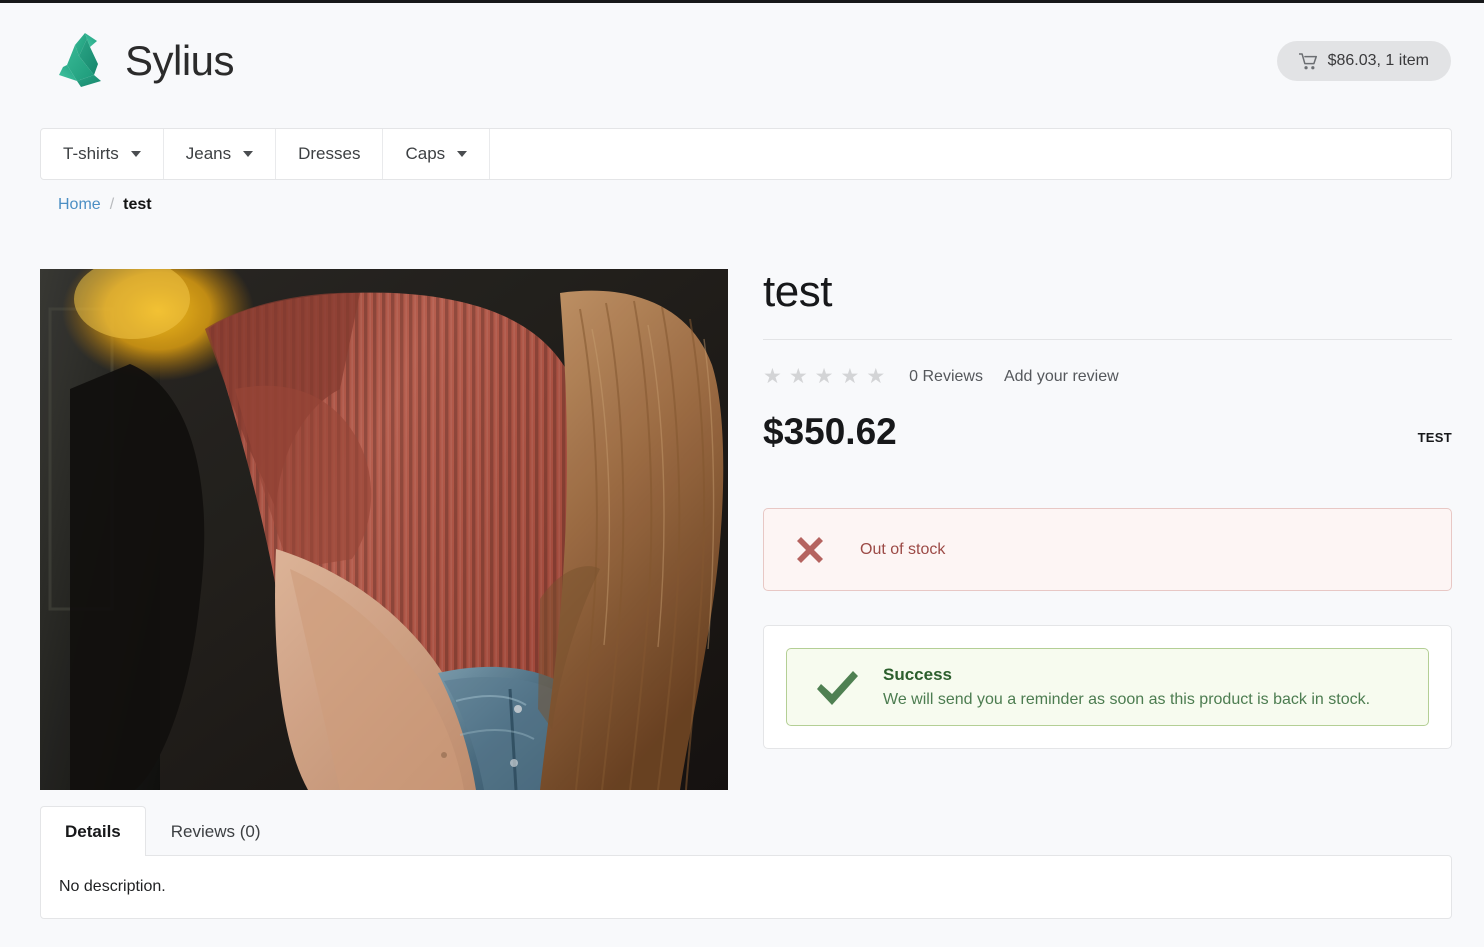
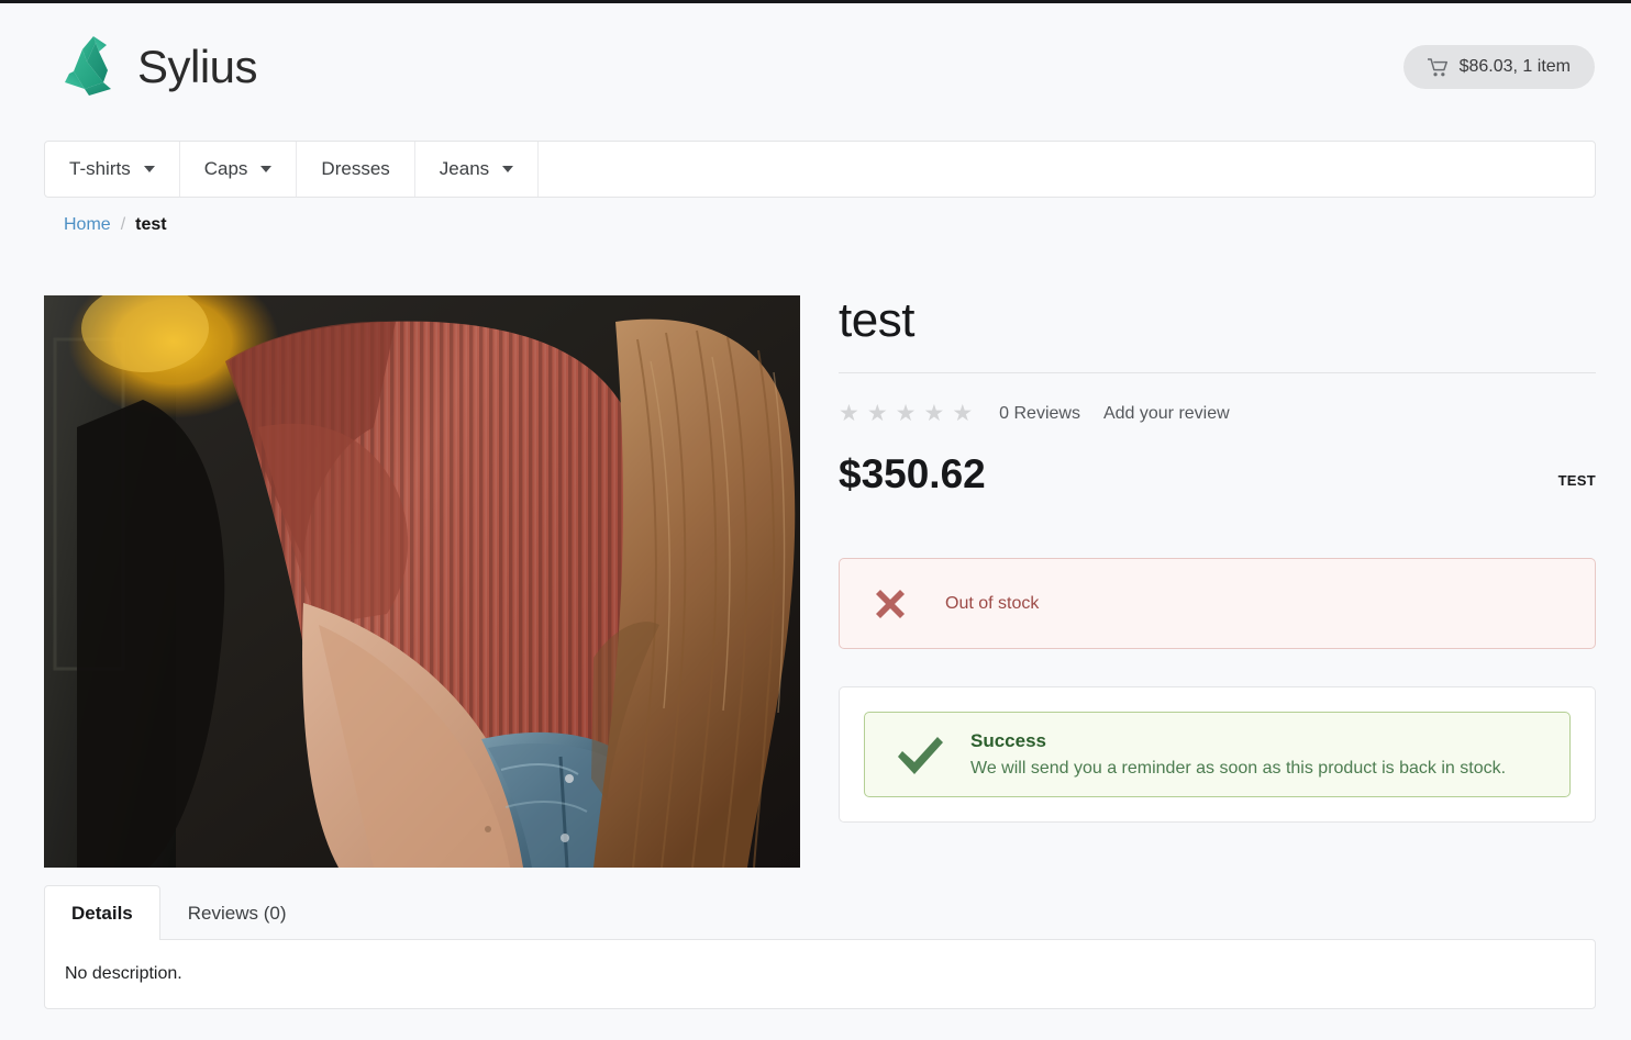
  Sylius
  $86.03, 1 item
  T-shirts
- Jeans
+ Caps
  Dresses
- Caps
+ Jeans
  Home
  /
  test
  test
  ★
  ★
  ★
  ★
  ★
  0 Reviews
  Add your review
  $350.62
  TEST
  Out of stock
  Success
  We will send you a reminder as soon as this product is back in stock.
  Details
  Reviews (0)
  No description.
